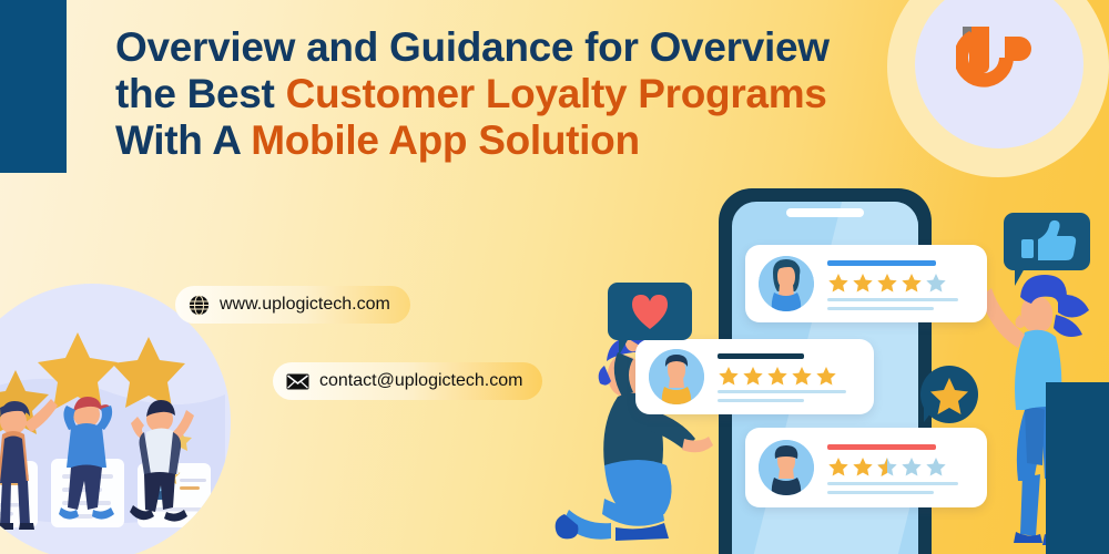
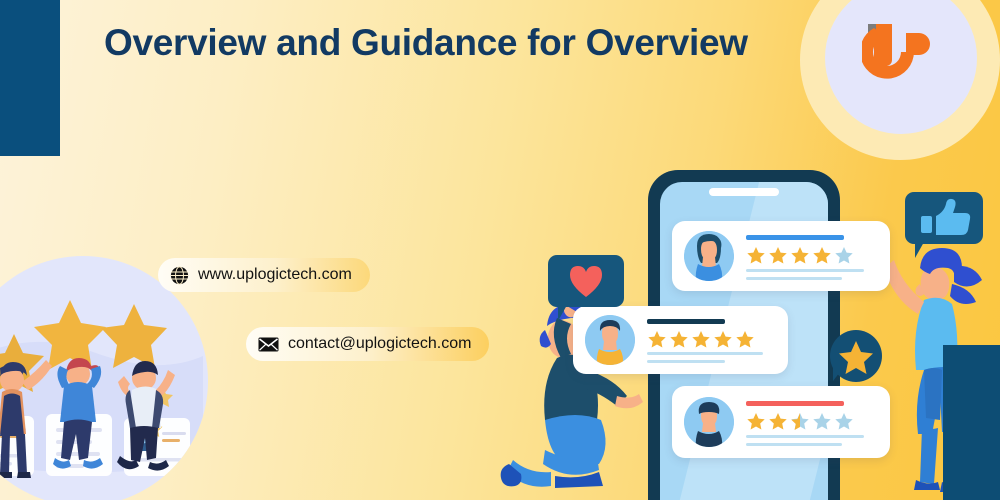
  Overview and Guidance for Overview
- the Best Customer Loyalty Programs
- With A Mobile App Solution
  www.uplogictech.com
  contact@uplogictech.com
